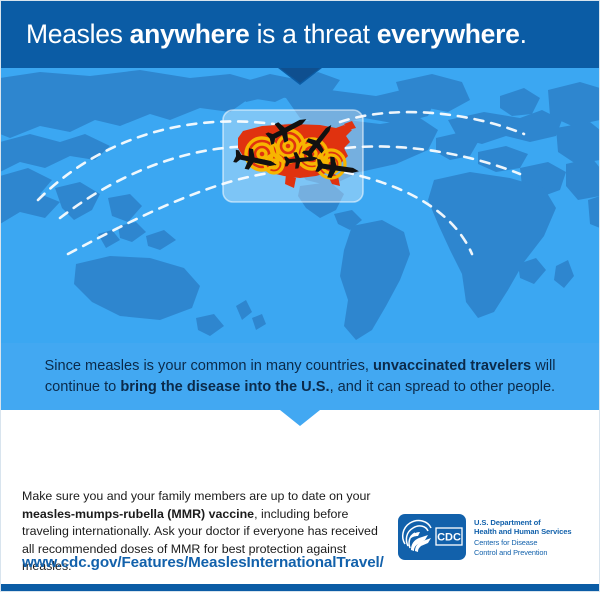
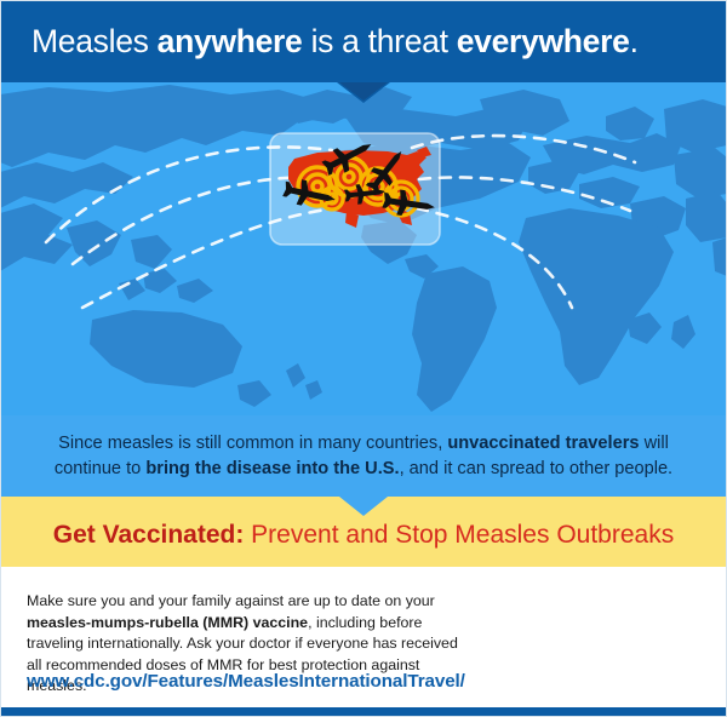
  Measles anywhere is a threat everywhere.
- Since measles is your common in many countries, unvaccinated travelers will continue to bring the disease into the U.S., and it can spread to other people.
+ Since measles is still common in many countries, unvaccinated travelers will continue to bring the disease into the U.S., and it can spread to other people.
+ Get Vaccinated: Prevent and Stop Measles Outbreaks
- Make sure you and your family members are up to date on your measles-mumps-rubella (MMR) vaccine, including before traveling internationally. Ask your doctor if everyone has received all recommended doses of MMR for best protection against measles.
+ Make sure you and your family against are up to date on your measles-mumps-rubella (MMR) vaccine, including before traveling internationally. Ask your doctor if everyone has received all recommended doses of MMR for best protection against measles.
  www.cdc.gov/Features/MeaslesInternationalTravel/
- CDC
- U.S. Department of
- Health and Human Services
- Centers for Disease
- Control and Prevention
